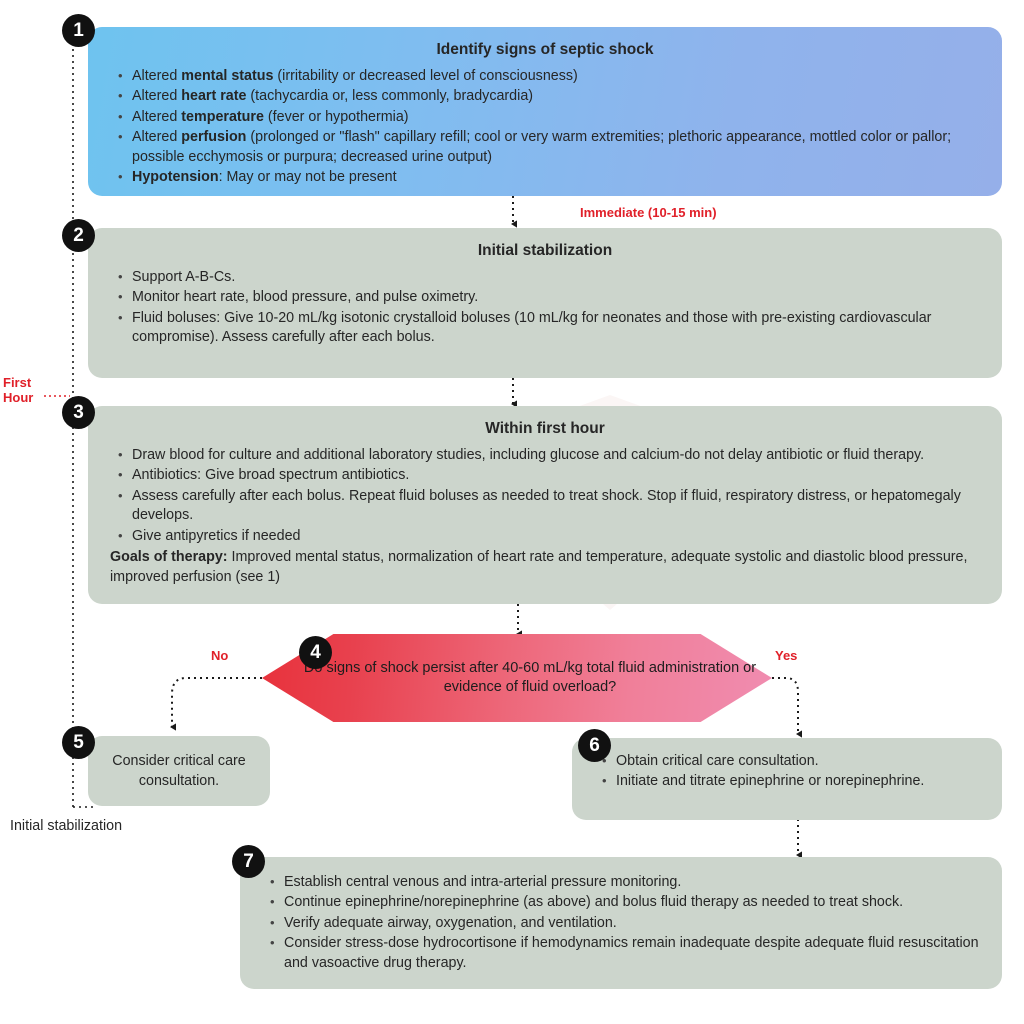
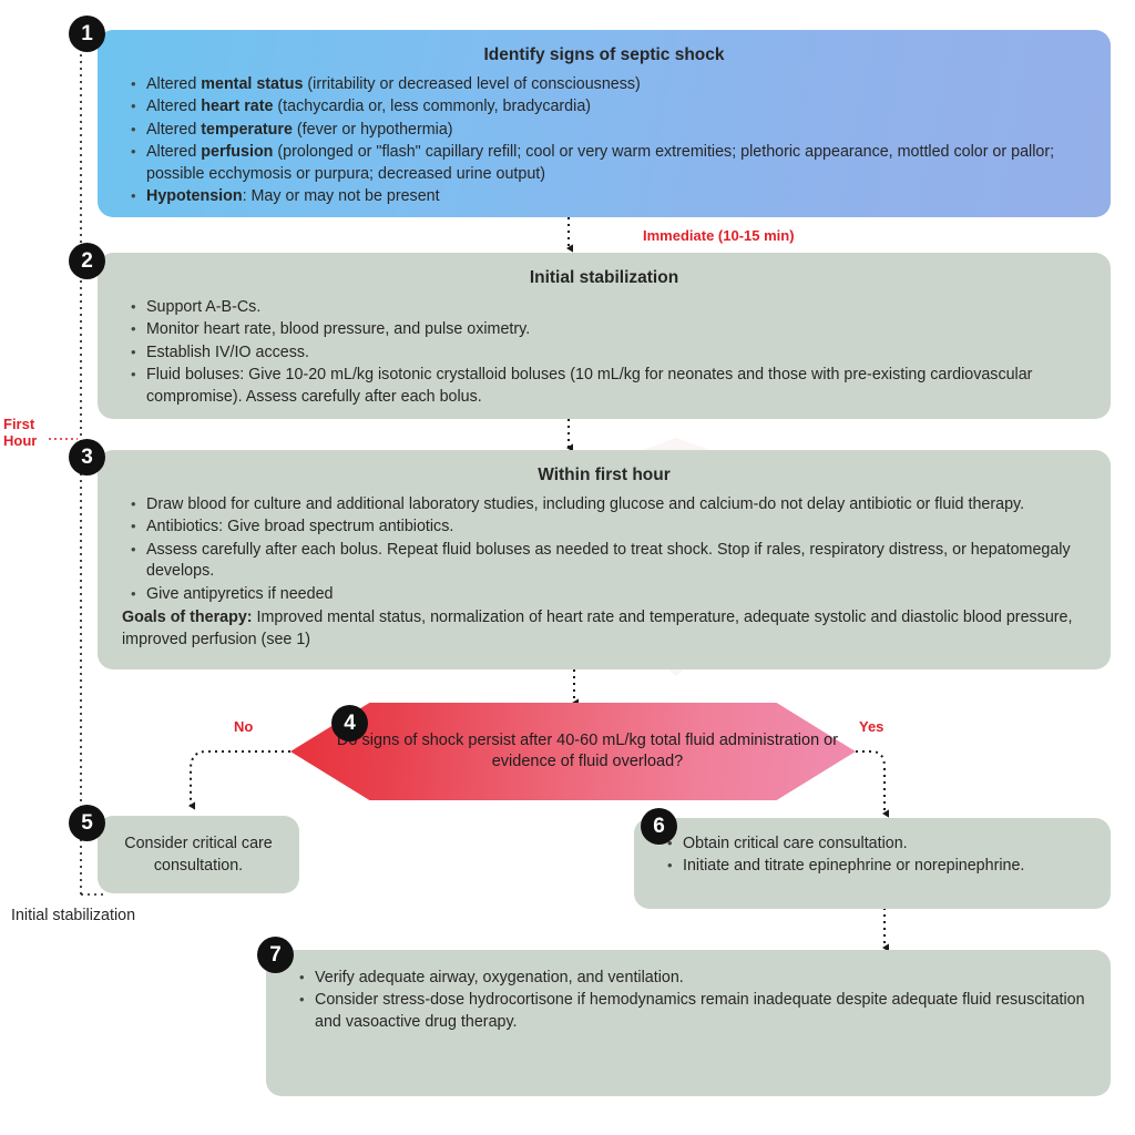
  Identify signs of septic shock
  Altered mental status (irritability or decreased level of consciousness)
  Altered heart rate (tachycardia or, less commonly, bradycardia)
  Altered temperature (fever or hypothermia)
  Altered perfusion (prolonged or "flash" capillary refill; cool or very warm extremities; plethoric appearance, mottled color or pallor; possible ecchymosis or purpura; decreased urine output)
  Hypotension: May or may not be present
  1
  Initial stabilization
  Support A-B-Cs.
  Monitor heart rate, blood pressure, and pulse oximetry.
+ Establish IV/IO access.
  Fluid boluses: Give 10-20 mL/kg isotonic crystalloid boluses (10 mL/kg for neonates and those with pre-existing cardiovascular compromise). Assess carefully after each bolus.
  2
  Within first hour
  Draw blood for culture and additional laboratory studies, including glucose and calcium-do not delay antibiotic or fluid therapy.
  Antibiotics: Give broad spectrum antibiotics.
- Assess carefully after each bolus. Repeat fluid boluses as needed to treat shock. Stop if fluid, respiratory distress, or hepatomegaly develops.
+ Assess carefully after each bolus. Repeat fluid boluses as needed to treat shock. Stop if rales, respiratory distress, or hepatomegaly develops.
  Give antipyretics if needed
  Goals of therapy: Improved mental status, normalization of heart rate and temperature, adequate systolic and diastolic blood pressure, improved perfusion (see 1)
  3
  signs of shock persist after 40-60 mL/kg total fluid administration or evidence of fluid overload?
  4
  Consider critical care consultation.
  5
  Obtain critical care consultation.
  Initiate and titrate epinephrine or norepinephrine.
  6
- Establish central venous and intra-arterial pressure monitoring.
- Continue epinephrine/norepinephrine (as above) and bolus fluid therapy as needed to treat shock.
  Verify adequate airway, oxygenation, and ventilation.
  Consider stress-dose hydrocortisone if hemodynamics remain inadequate despite adequate fluid resuscitation and vasoactive drug therapy.
  7
  Immediate (10-15 min)
  First
  Hour
  No
  Yes
  Initial stabilization
